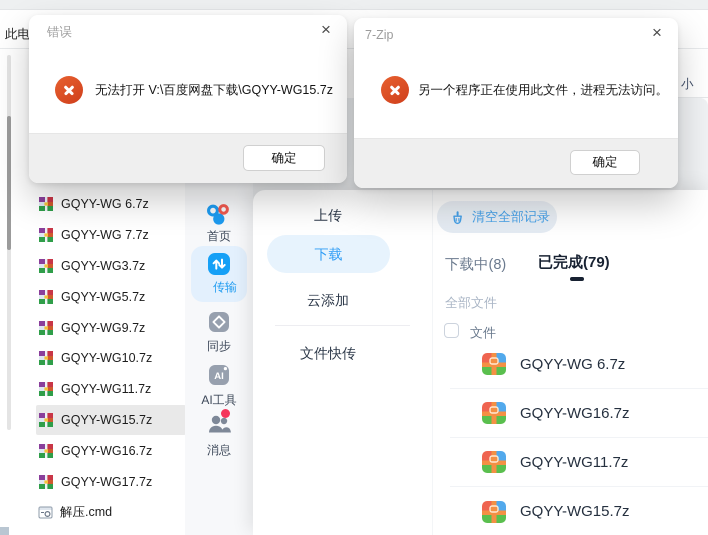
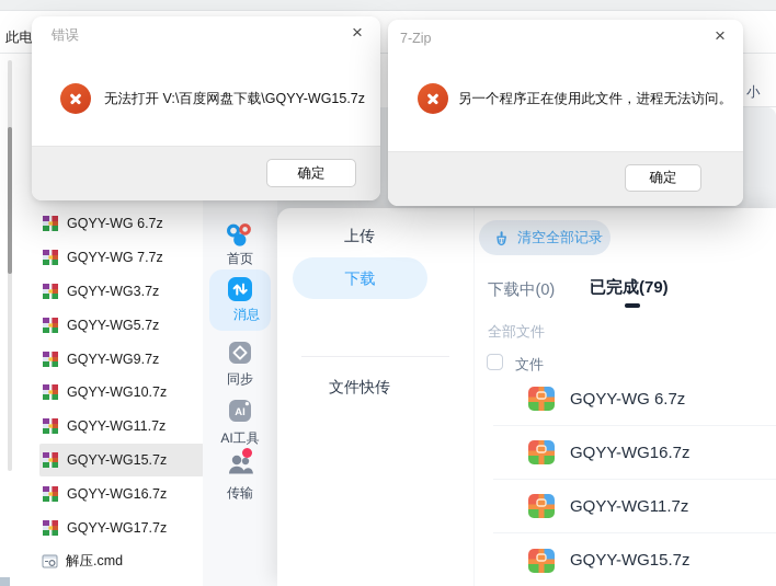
  此电
  小
  GQYY-WG 6.7z
  GQYY-WG 7.7z
  GQYY-WG3.7z
  GQYY-WG5.7z
  GQYY-WG9.7z
  GQYY-WG10.7z
  GQYY-WG11.7z
  GQYY-WG15.7z
  GQYY-WG16.7z
  GQYY-WG17.7z
  解压.cmd
  首页
- 传输
+ 消息
  同步
  AI
  AI工具
- 消息
+ 传输
  上传
  下载
- 云添加
  文件快传
  清空全部记录
- 下载中(8)
+ 下载中(0)
  已完成(79)
  全部文件
  文件
  GQYY-WG 6.7z
  GQYY-WG16.7z
  GQYY-WG11.7z
  GQYY-WG15.7z
  错误
  ×
  无法打开 V:\百度网盘下载\GQYY-WG15.7z
  确定
  7-Zip
  ×
  另一个程序正在使用此文件，进程无法访问。
  确定
